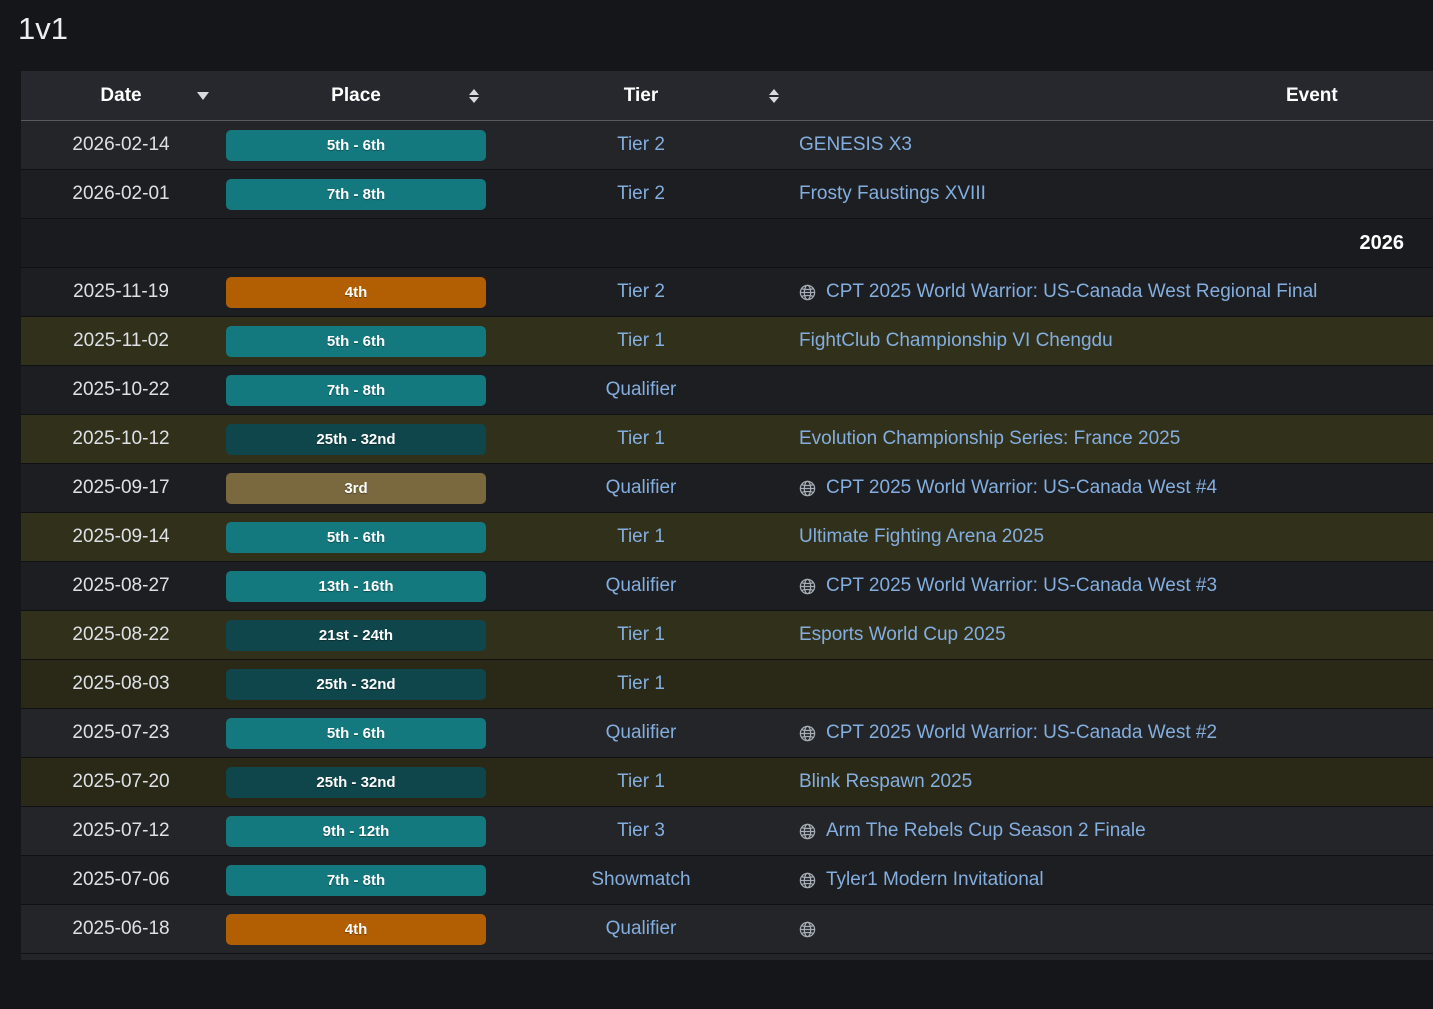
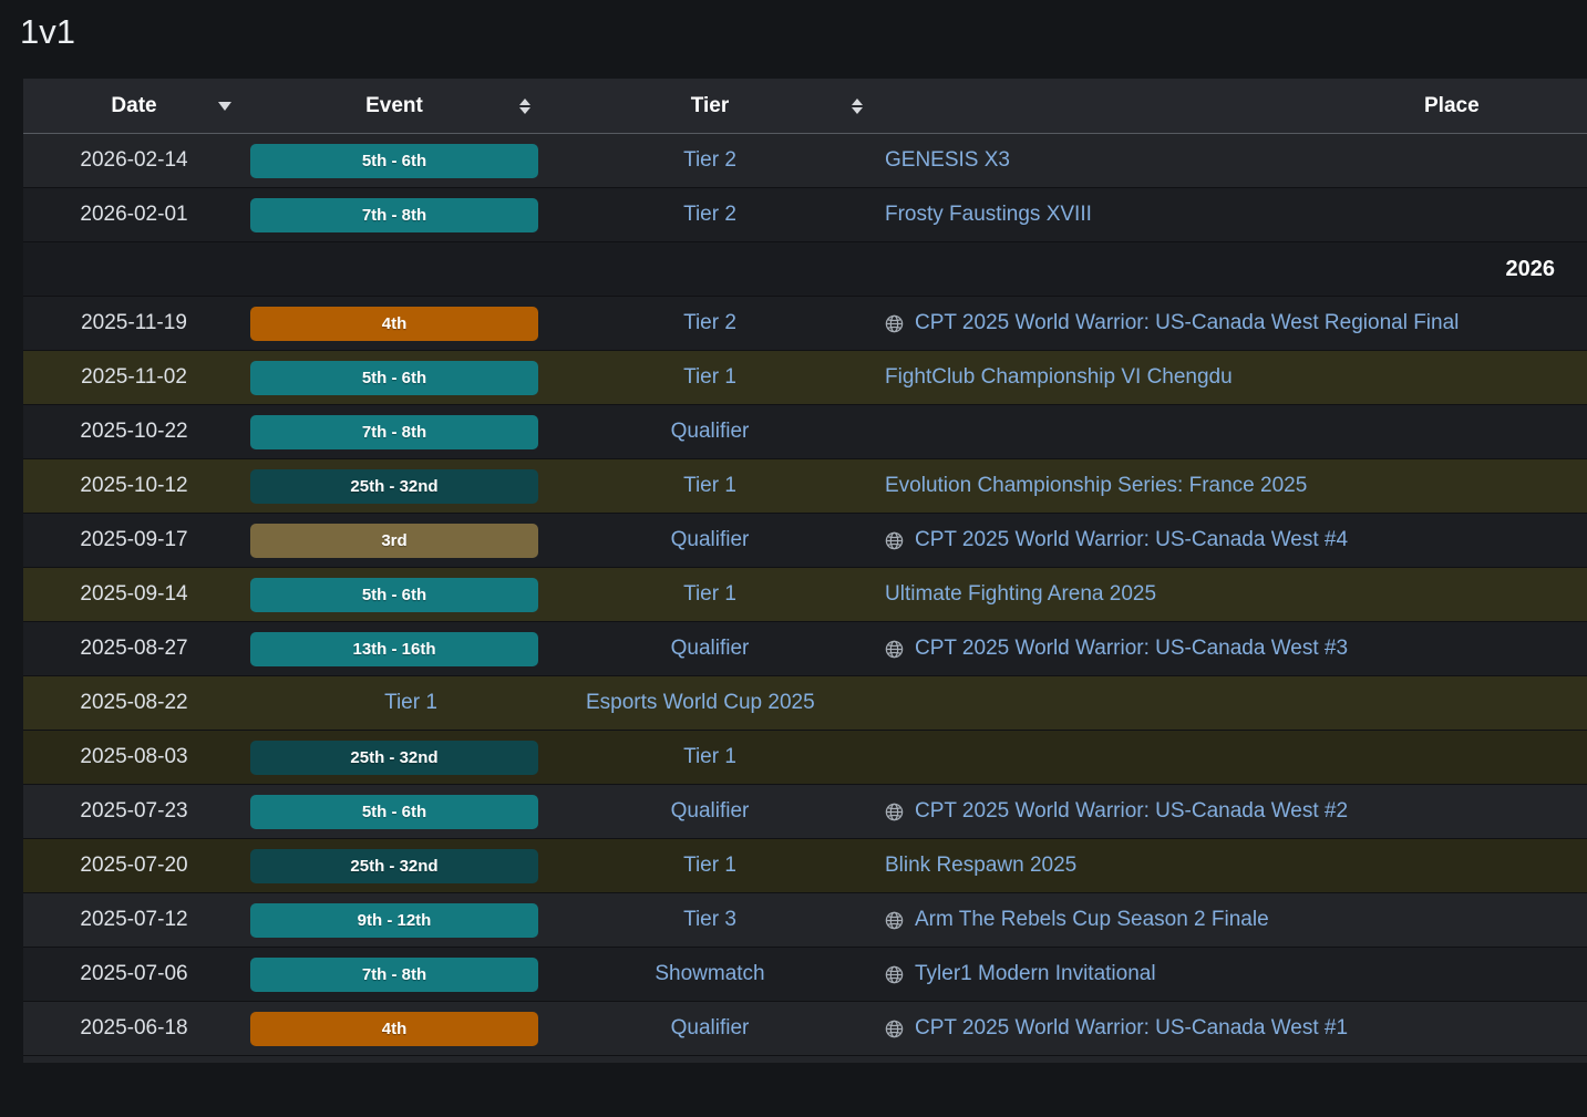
  1v1
  Date
- Place
+ Event
  Tier
- Event
+ Place
  2026-02-14
  5th - 6th
  Tier 2
  GENESIS X3
  2026-02-01
  7th - 8th
  Tier 2
  Frosty Faustings XVIII
  2026
  2025-11-19
  4th
  Tier 2
  CPT 2025 World Warrior: US-Canada West Regional Final
  2025-11-02
  5th - 6th
  Tier 1
  FightClub Championship VI Chengdu
  2025-10-22
  7th - 8th
  Qualifier
  2025-10-12
  25th - 32nd
  Tier 1
  Evolution Championship Series: France 2025
  2025-09-17
  3rd
  Qualifier
  CPT 2025 World Warrior: US-Canada West #4
  2025-09-14
  5th - 6th
  Tier 1
  Ultimate Fighting Arena 2025
  2025-08-27
  13th - 16th
  Qualifier
  CPT 2025 World Warrior: US-Canada West #3
  2025-08-22
- 21st - 24th
  Tier 1
  Esports World Cup 2025
  2025-08-03
  25th - 32nd
  Tier 1
  2025-07-23
  5th - 6th
  Qualifier
  CPT 2025 World Warrior: US-Canada West #2
  2025-07-20
  25th - 32nd
  Tier 1
  Blink Respawn 2025
  2025-07-12
  9th - 12th
  Tier 3
  Arm The Rebels Cup Season 2 Finale
  2025-07-06
  7th - 8th
  Showmatch
  Tyler1 Modern Invitational
  2025-06-18
  4th
  Qualifier
+ CPT 2025 World Warrior: US-Canada West #1
